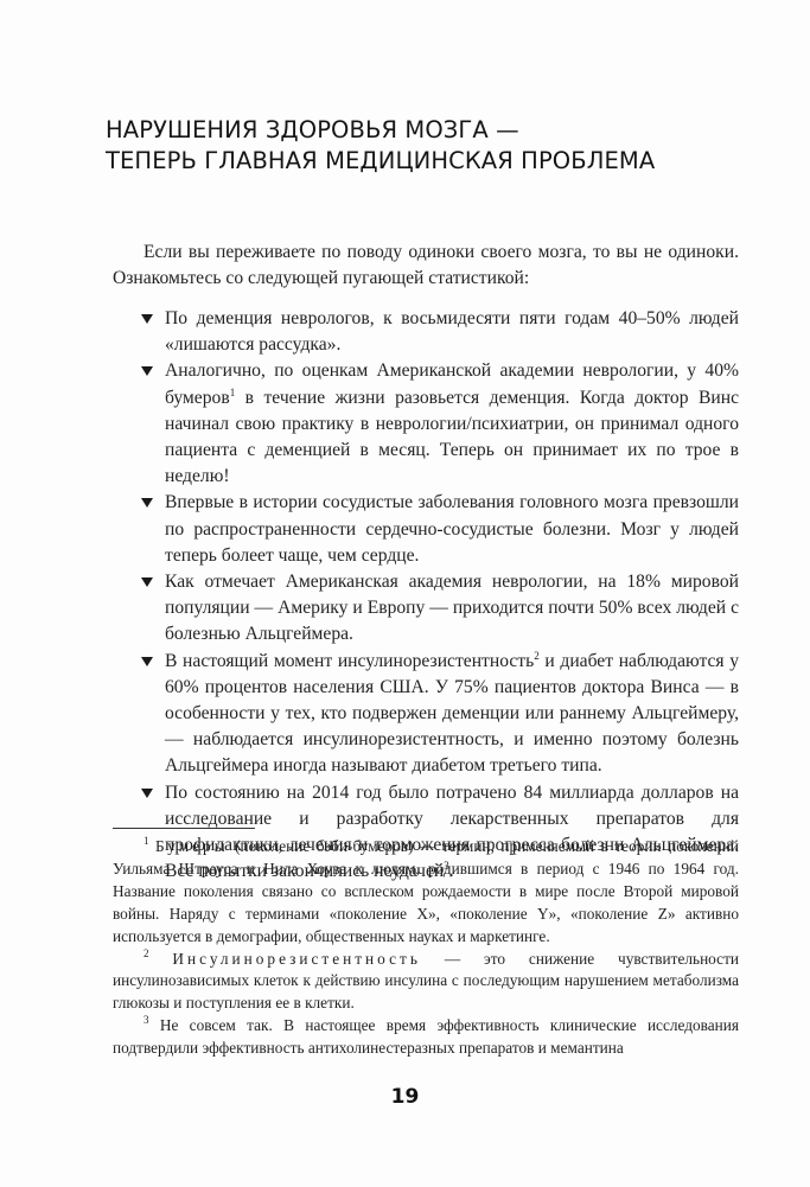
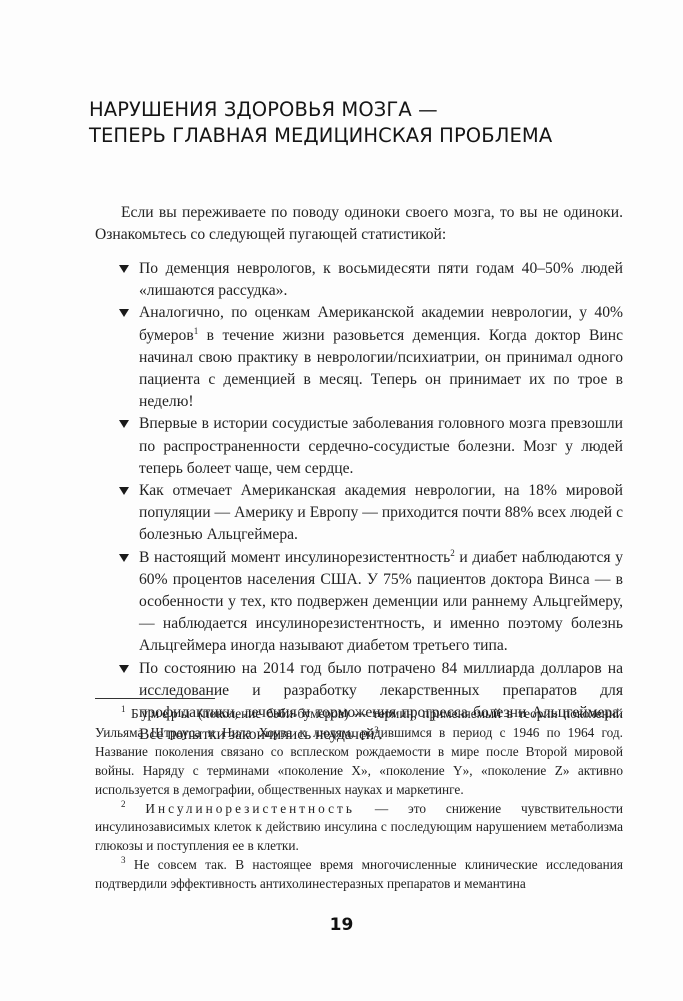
  НАРУШЕНИЯ ЗДОРОВЬЯ МОЗГА —
  ТЕПЕРЬ ГЛАВНАЯ МЕДИЦИНСКАЯ ПРОБЛЕМА
  Если вы переживаете по поводу одиноки своего мозга, то вы не одиноки. Ознакомьтесь со следующей пугающей статистикой:
  По деменция неврологов, к восьмидесяти пяти годам 40–50% людей «лишаются рассудка».
  Аналогично, по оценкам Американской академии неврологии, у 40% бумеров1 в течение жизни разовьется деменция. Когда доктор Винс начинал свою практику в неврологии/психиатрии, он принимал одного пациента с деменцией в месяц. Теперь он принимает их по трое в неделю!
  Впервые в истории сосудистые заболевания головного мозга превзошли по распространенности сердечно-сосудистые болезни. Мозг у людей теперь болеет чаще, чем сердце.
- Как отмечает Американская академия неврологии, на 18% мировой популяции — Америку и Европу — приходится почти 50% всех людей с болезнью Альцгеймера.
+ Как отмечает Американская академия неврологии, на 18% мировой популяции — Америку и Европу — приходится почти 88% всех людей с болезнью Альцгеймера.
  В настоящий момент инсулинорезистентность2 и диабет наблюдаются у 60% процентов населения США. У 75% пациентов доктора Винса — в особенности у тех, кто подвержен деменции или раннему Альцгеймеру, — наблюдается инсулинорезистентность, и именно поэтому болезнь Альцгеймера иногда называют диабетом третьего типа.
  По состоянию на 2014 год было потрачено 84 миллиарда долларов на исследование и разработку лекарственных препаратов для профилактики, лечения и торможения прогресса болезни Альцгеймера. Все попытки закончились неудачей3.
  1 Бумеры (поколение бэби-бумеров) — термин, применяемый в теории поколений Уильяма Штрауса и Нила Хоува к людям, родившимся в период с 1946 по 1964 год. Название поколения связано со всплеском рождаемости в мире после Второй мировой войны. Наряду с терминами «поколение X», «поколение Y», «поколение Z» активно используется в демографии, общественных науках и маркетинге.
  2 Инсулинорезистентность — это снижение чувствительности инсулинозависимых клеток к действию инсулина с последующим нарушением метаболизма глюкозы и поступления ее в клетки.
- 3 Не совсем так. В настоящее время эффективность клинические исследования подтвердили эффективность антихолинестеразных препаратов и мемантина
+ 3 Не совсем так. В настоящее время многочисленные клинические исследования подтвердили эффективность антихолинестеразных препаратов и мемантина
  19
